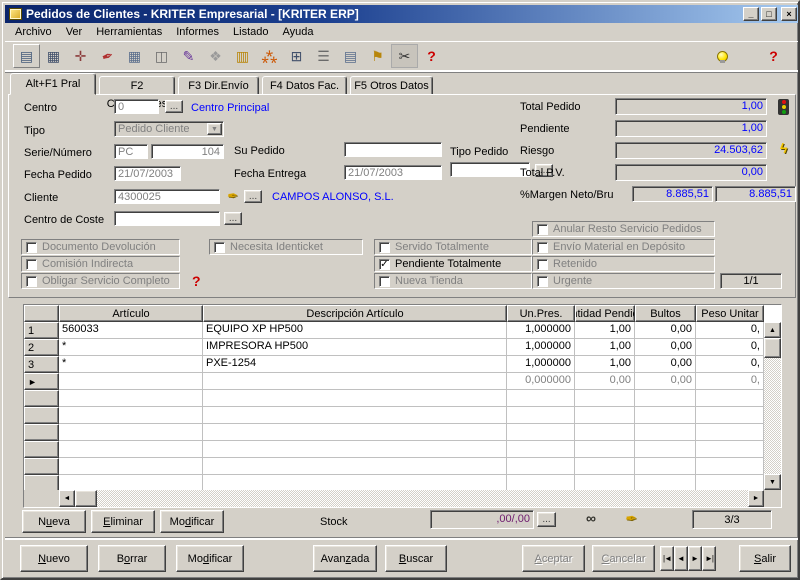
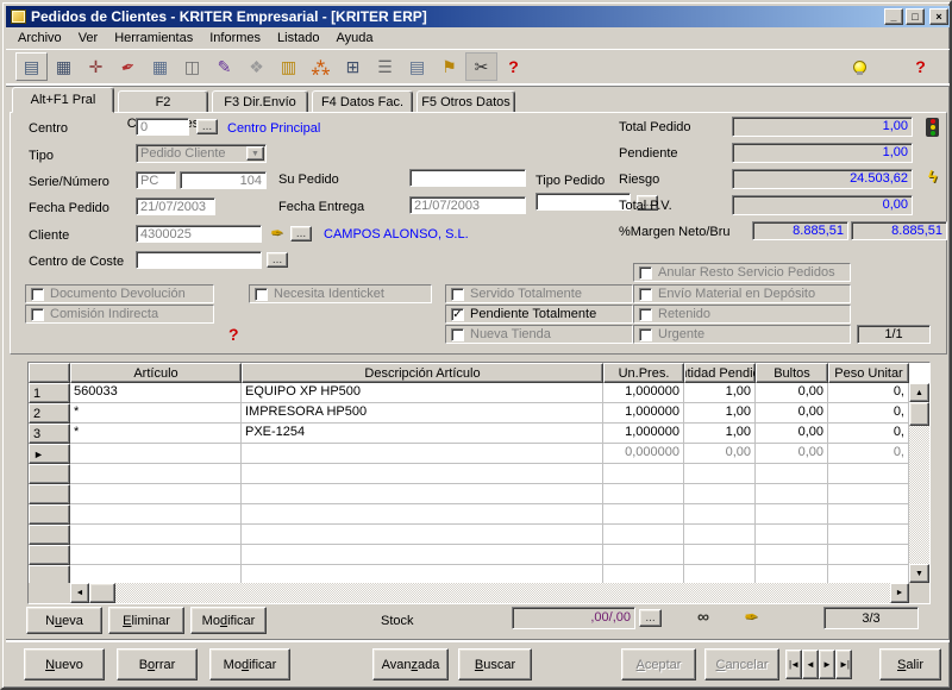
  Pedidos de Clientes - KRITER Empresarial - [KRITER ERP]
  _
  □
  ×
  Archivo
  Ver
  Herramientas
  Informes
  Listado
  Ayuda
  ▤
  ▦
  ✛
  ▦
  ◫
  ✎
  ❖
  ▥
  ⁂
  ⊞
  ☰
  ▤
  ⚑
  ✂
  ?
  ?
  Alt+F1 Pral
  F3 Dir.Envío
  F4 Datos Fac.
  F5 Otros Datos
  Centro
  0
  ...
  Centro Principal
  Tipo
  Pedido Cliente
  Serie/Número
  PC
  104
  Su Pedido
  Tipo Pedido
  Fecha Pedido
  21/07/2003
  Fecha Entrega
  21/07/2003
  ...
  Cliente
  4300025
  ✒
  ...
  CAMPOS ALONSO, S.L.
  Centro de Coste
  ...
  Total Pedido
  1,00
  Pendiente
  1,00
  Riesgo
  24.503,62
  Total P.V.
  0,00
  %Margen Neto/Bru
  8.885,51
  8.885,51
  ϟ
  Documento Devolución
  Comisión Indirecta
- Obligar Servicio Completo
  ?
  Necesita Identicket
  Servido Totalmente
  ✓
  Pendiente Totalmente
  Nueva Tienda
  Anular Resto Servicio Pedidos
  Envío Material en Depósito
  Retenido
  Urgente
  1/1
  Artículo
  Descripción Artículo
  Un.Pres.
  ntidad Pendi
  Bultos
  Peso Unitar
  1
  560033
  EQUIPO XP HP500
  1,000000
  1,00
  0,00
  0,
  2
  *
  IMPRESORA HP500
  1,000000
  1,00
  0,00
  0,
  3
  *
  PXE-1254
  1,000000
  1,00
  0,00
  0,
  ►
  0,000000
  0,00
  0,00
  0,
  N
  u
  eva
  E
  liminar
  Mo
  d
  ificar
  Stock
  ,00/,00
  ...
  ∞
  ✒
  3/3
  N
  uevo
  B
  o
  rrar
  Mo
  d
  ificar
  Avan
  z
  ada
  B
  uscar
  A
  ceptar
  C
  ancelar
  |◄
  ◄
  ►
  ►|
  S
  alir
